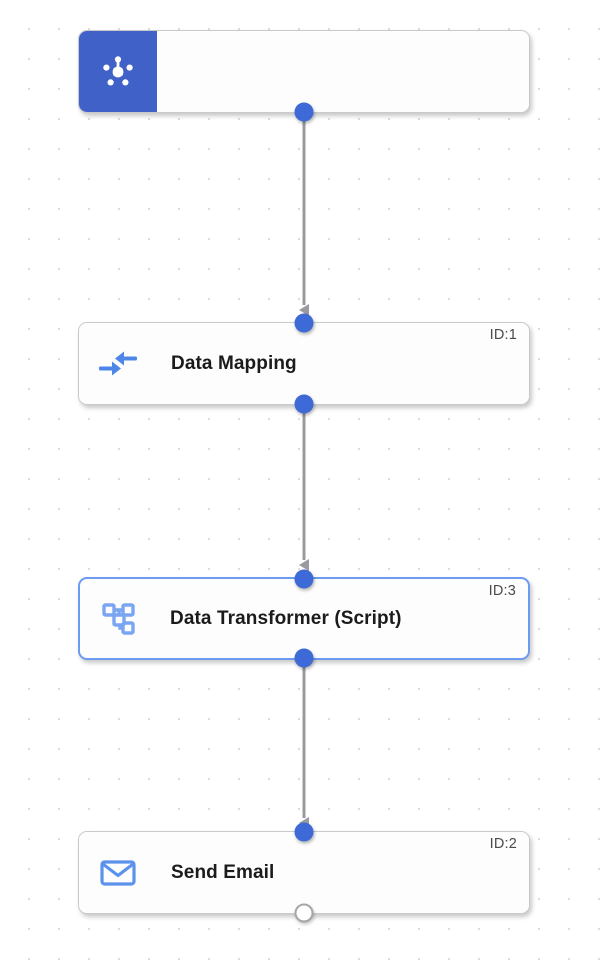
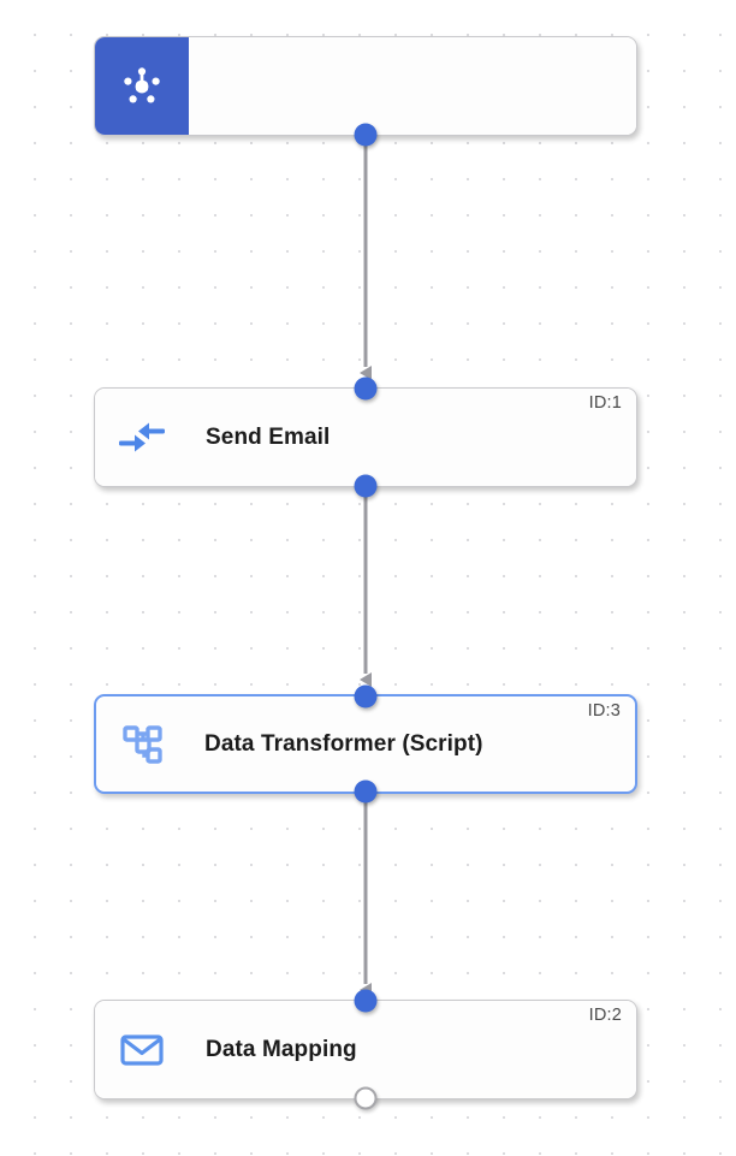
- Data Mapping
+ Send Email
  ID:1
  Data Transformer (Script)
  ID:3
- Send Email
+ Data Mapping
  ID:2
